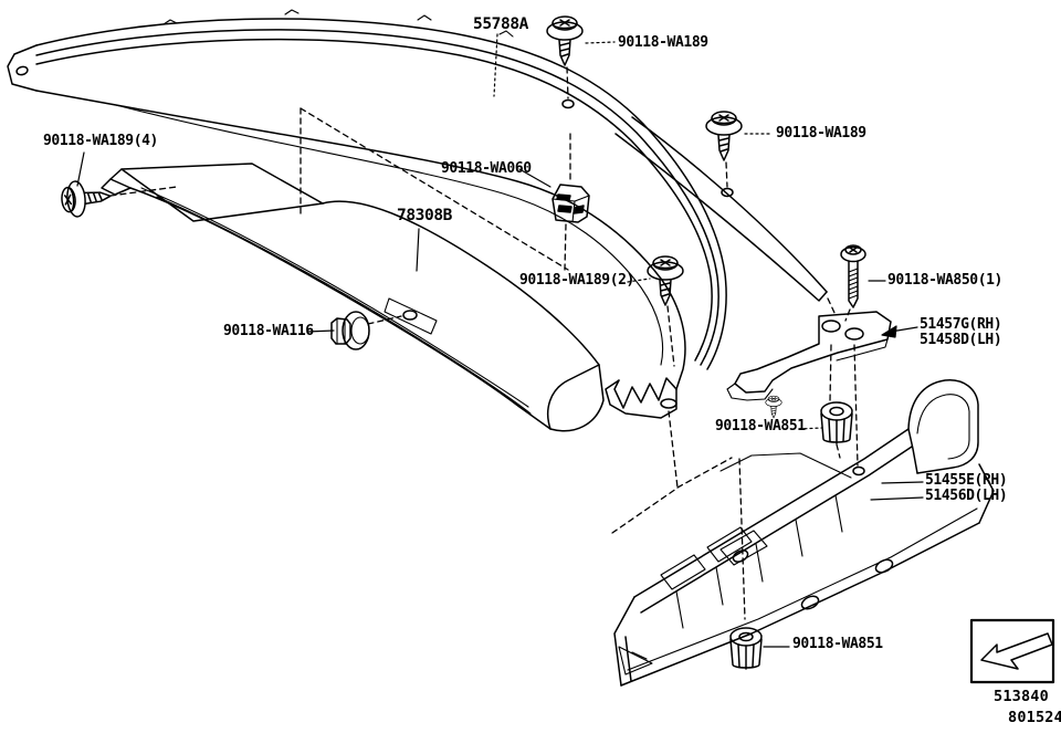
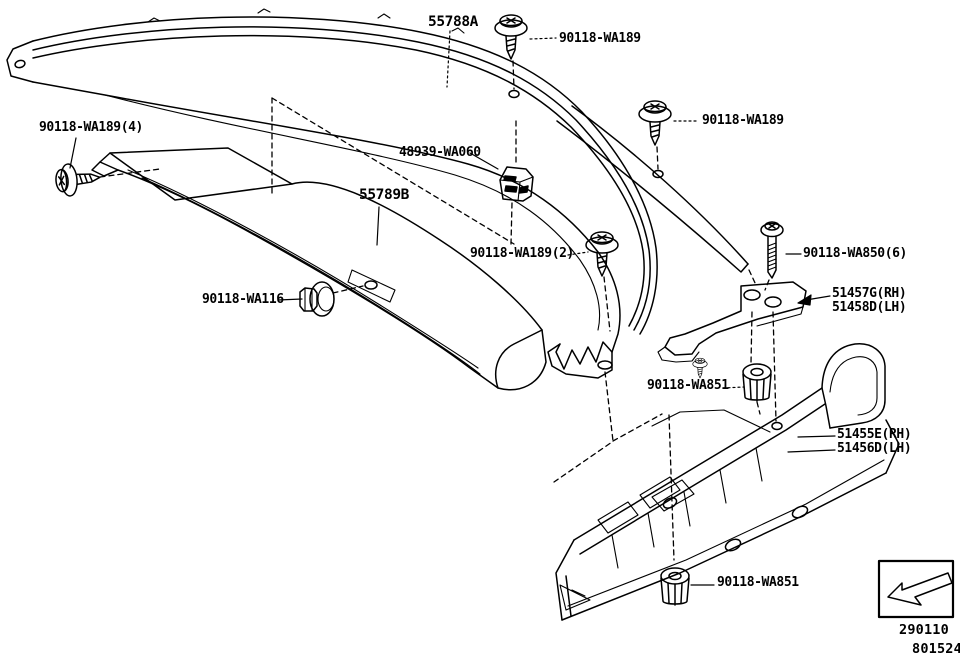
  55788A
  90118-WA189
  90118-WA189
  90118-WA189(4)
- 90118-WA060
+ 48939-WA060
- 78308B
+ 55789B
  90118-WA189(2)
  90118-WA116
- 90118-WA850(1)
+ 90118-WA850(6)
  51457G(RH)
  51458D(LH)
  90118-WA851
  51455E(RH)
  51456D(LH)
  90118-WA851
- 513840
+ 290110
  801524
